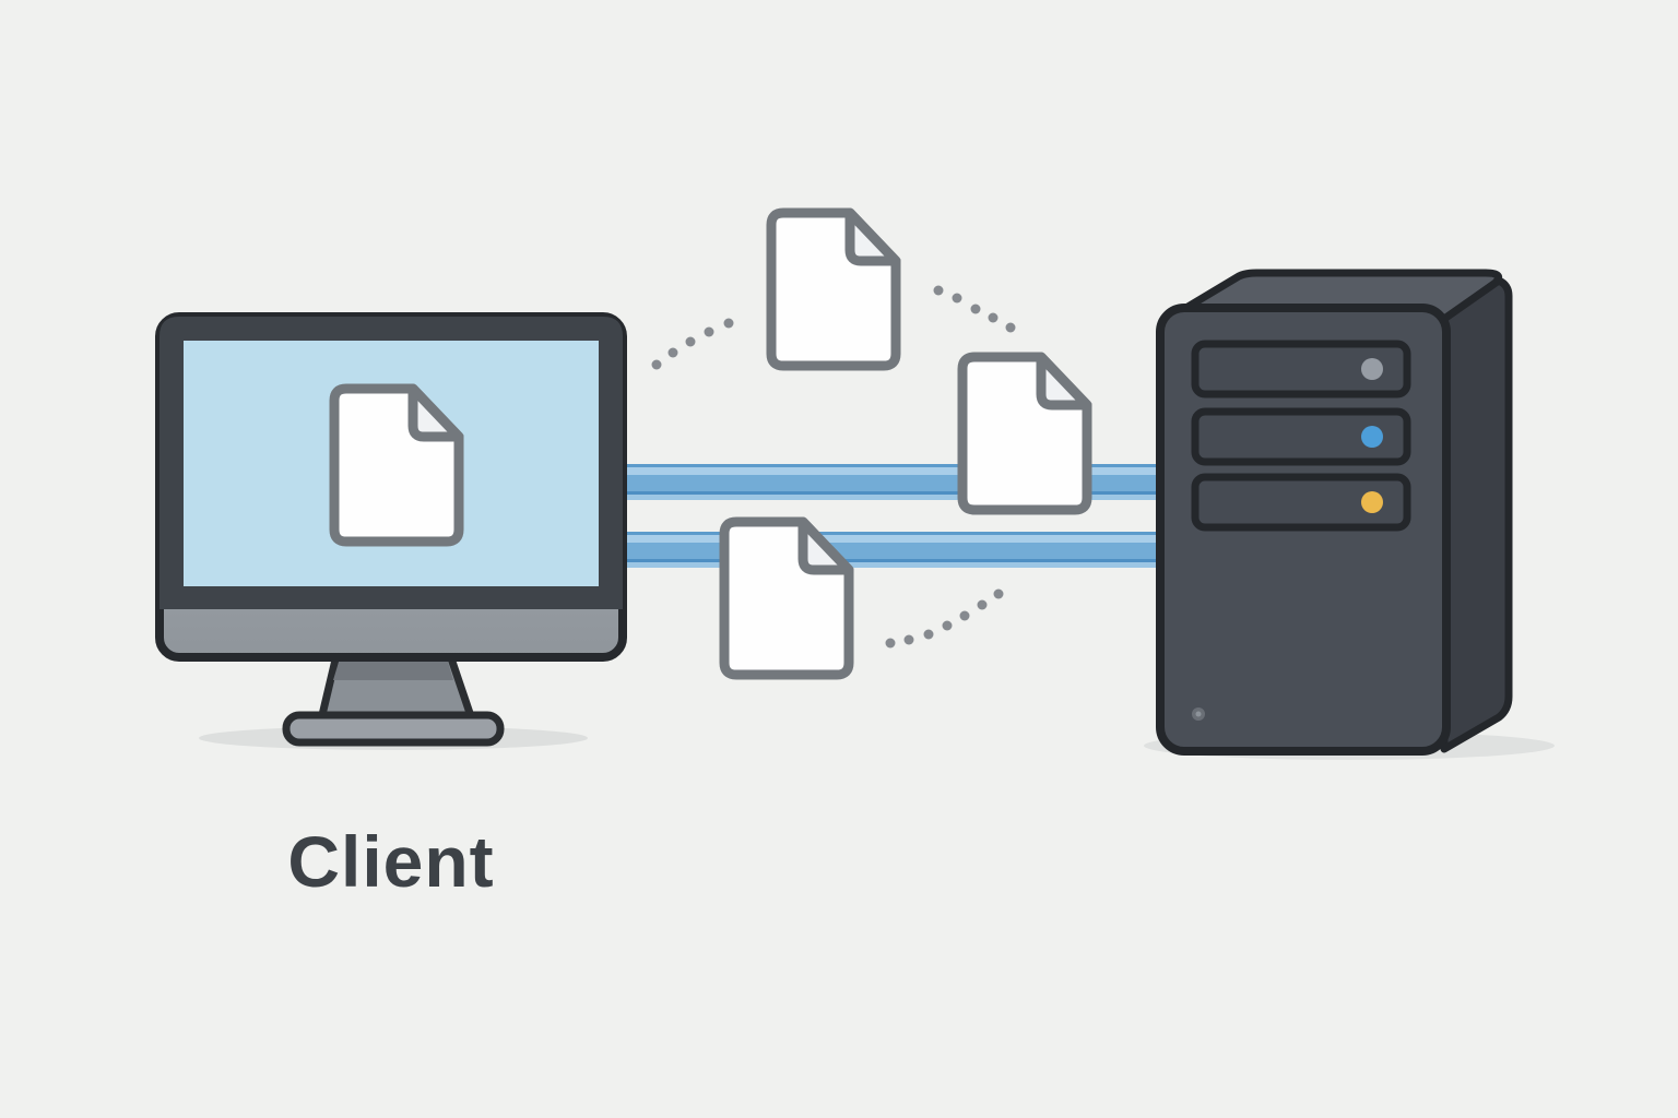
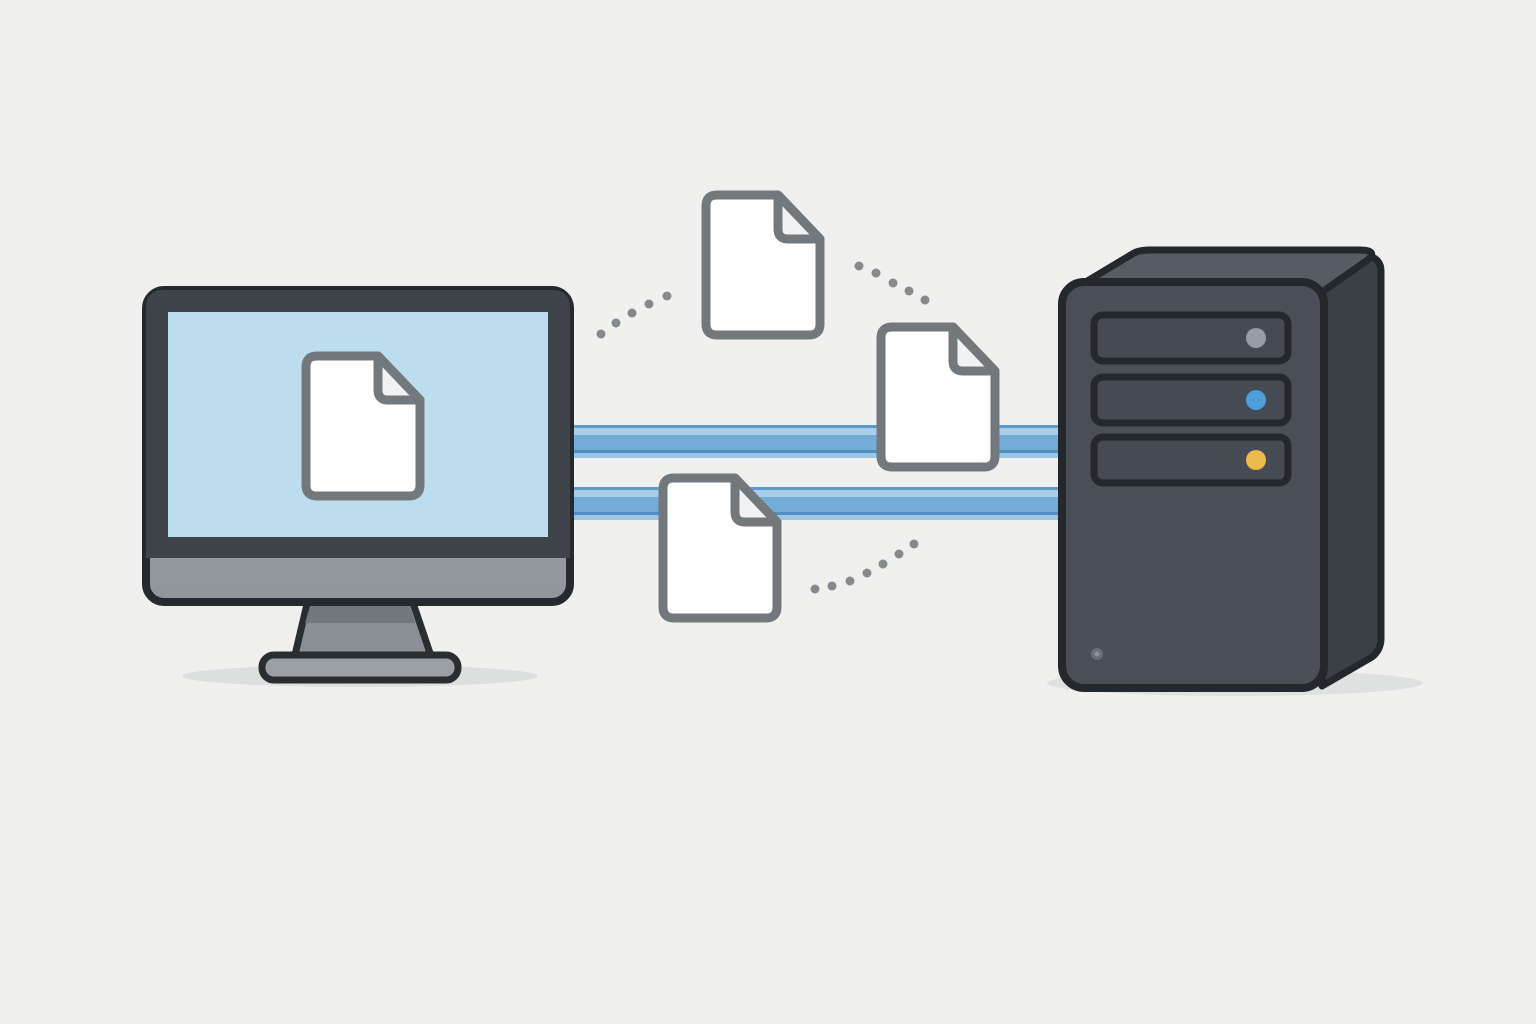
- Client
